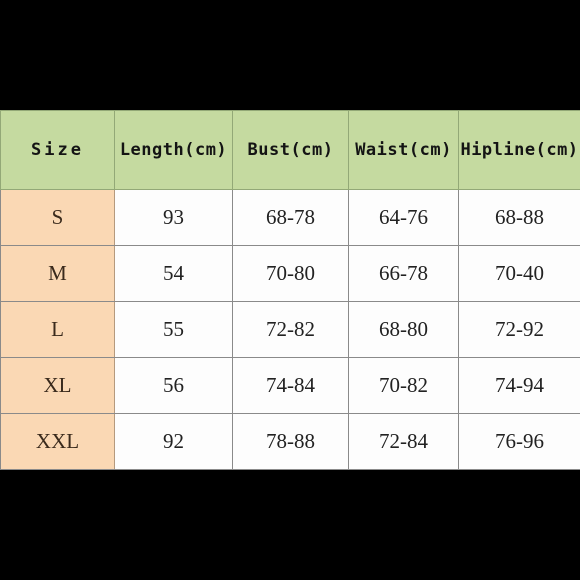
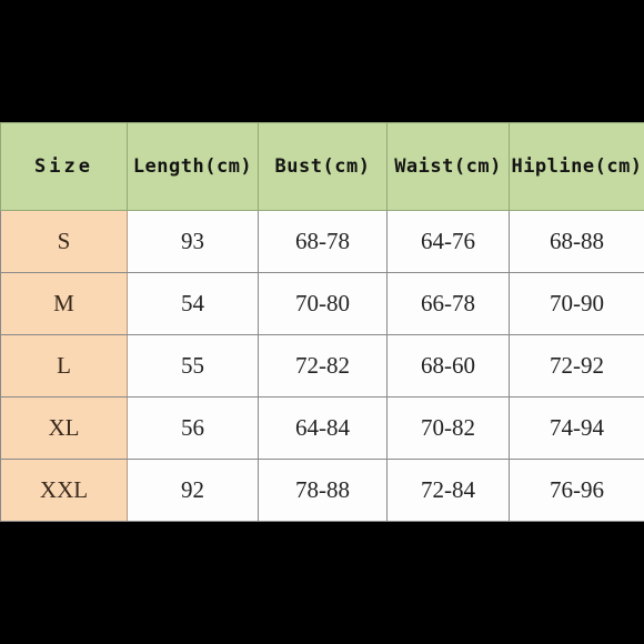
  Size	Length(cm)	Bust(cm)	Waist(cm)	Hipline(cm)
  S	93	68-78	64-76	68-88
- M	54	70-80	66-78	70-40
+ M	54	70-80	66-78	70-90
- L	55	72-82	68-80	72-92
+ L	55	72-82	68-60	72-92
- XL	56	74-84	70-82	74-94
+ XL	56	64-84	70-82	74-94
  XXL	92	78-88	72-84	76-96
